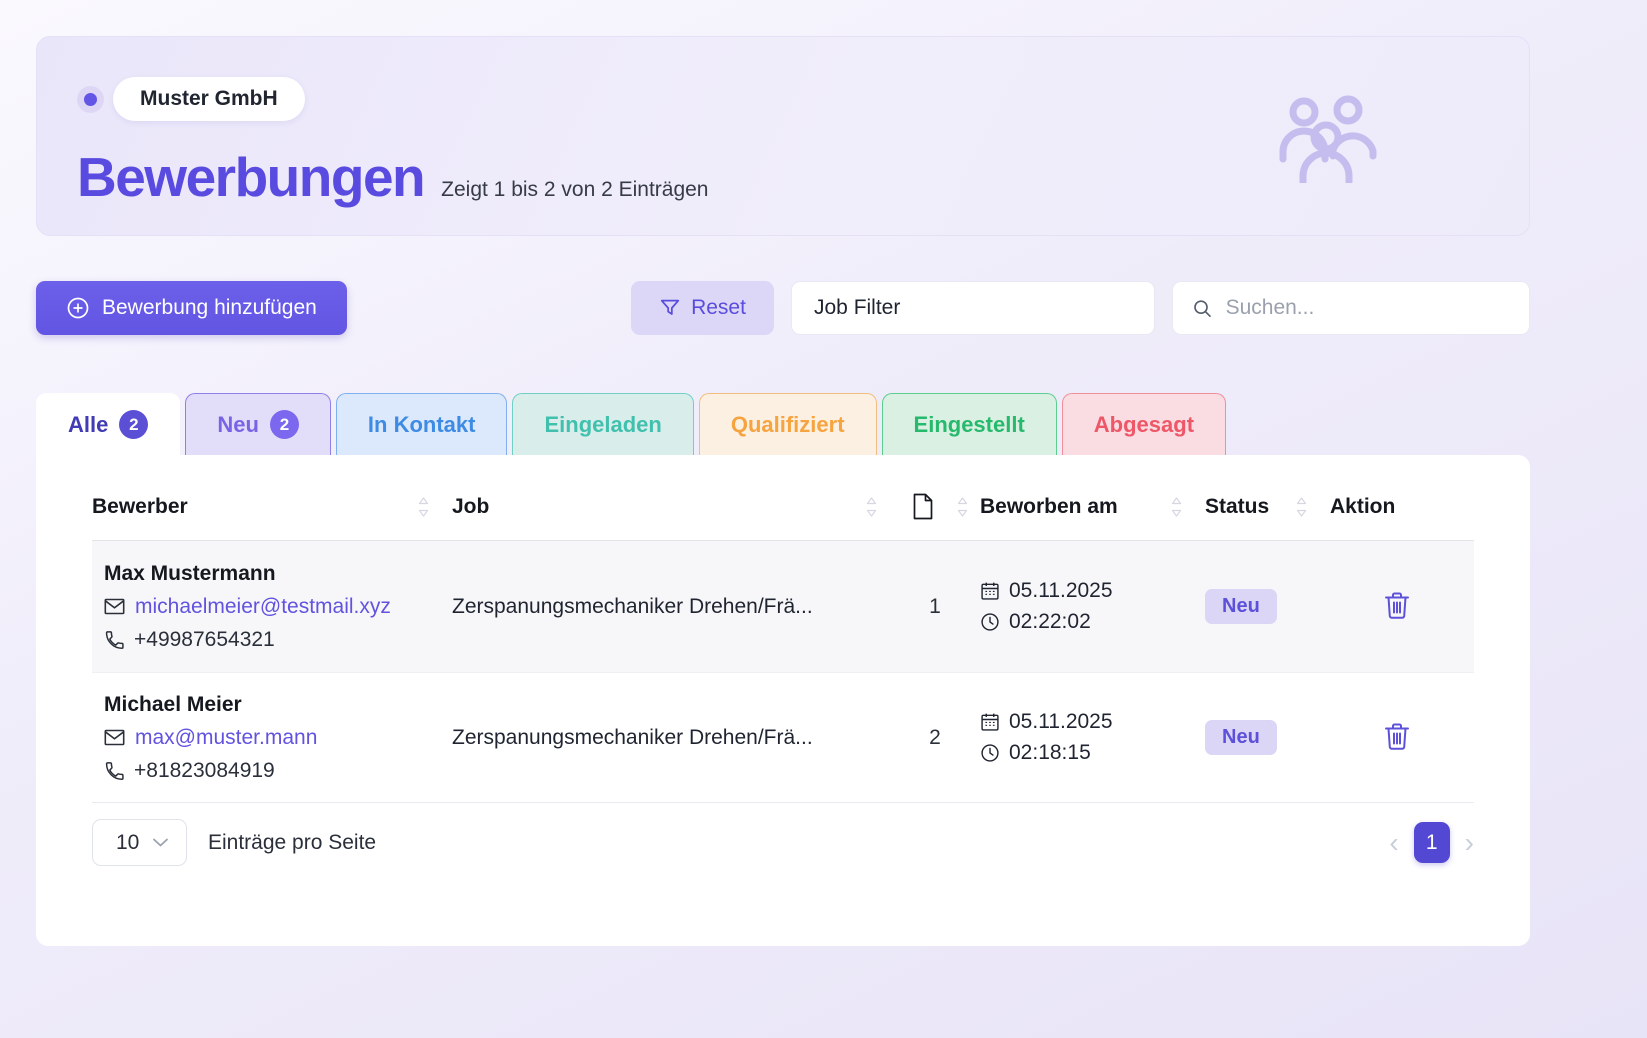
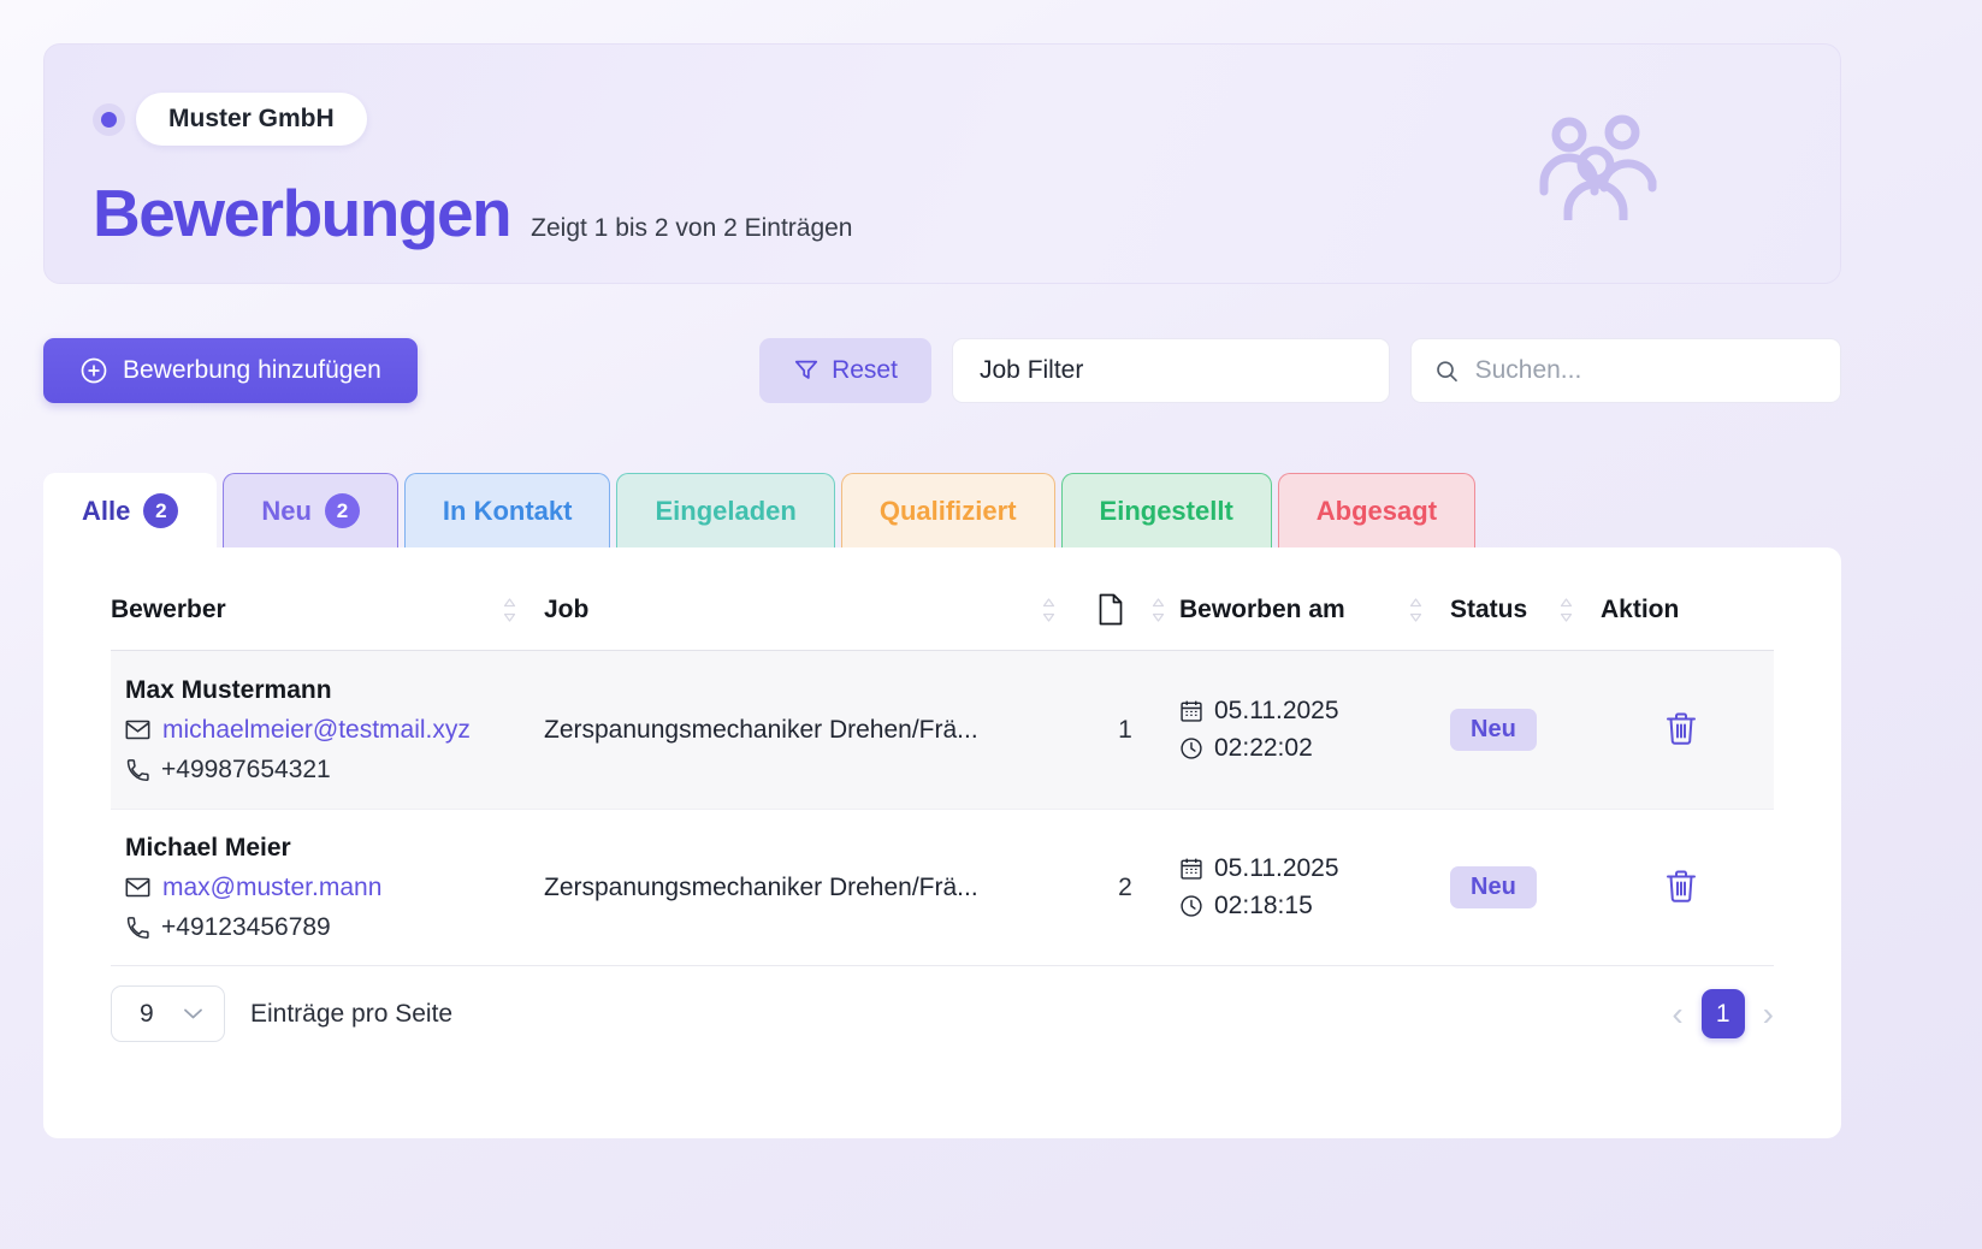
  Muster GmbH
  Bewerbungen
  Zeigt 1 bis 2 von 2 Einträgen
  Bewerbung hinzufügen
  Reset
  Job Filter
  Suchen...
  Alle
  2
  Neu
  2
  In Kontakt
  Eingeladen
  Qualifiziert
  Eingestellt
  Abgesagt
  Bewerber
  Job
  Beworben am
  Status
  Aktion
  Max Mustermann
  michaelmeier@testmail.xyz
  +49987654321
  Zerspanungsmechaniker Drehen/Frä...
  1
  05.11.2025
  02:22:02
  Neu
  Michael Meier
  max@muster.mann
- +81823084919
+ +49123456789
  Zerspanungsmechaniker Drehen/Frä...
  2
  05.11.2025
  02:18:15
  Neu
- 10
+ 9
  Einträge pro Seite
  ‹
  1
  ›
